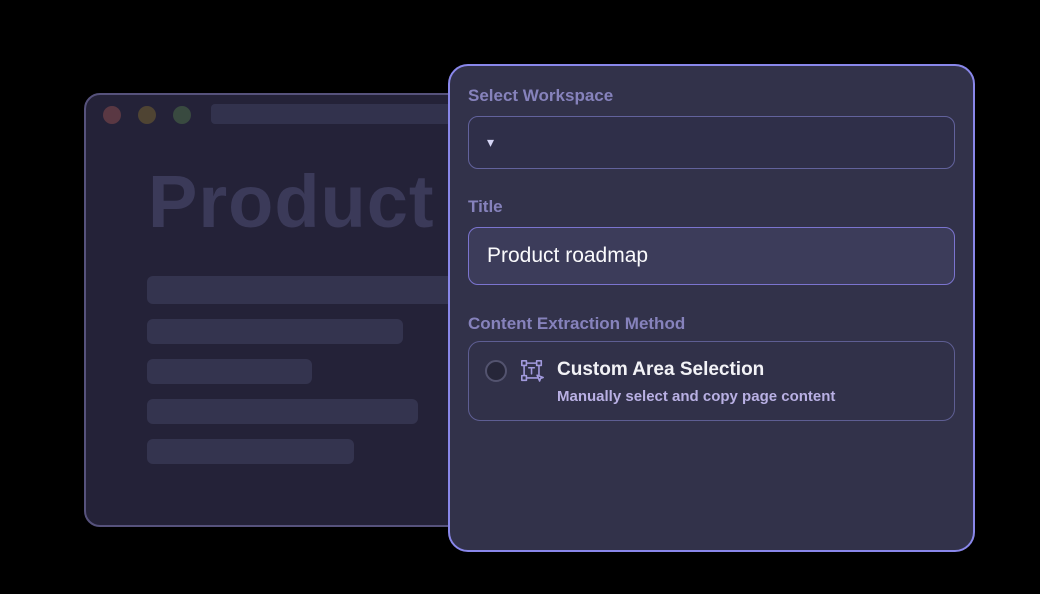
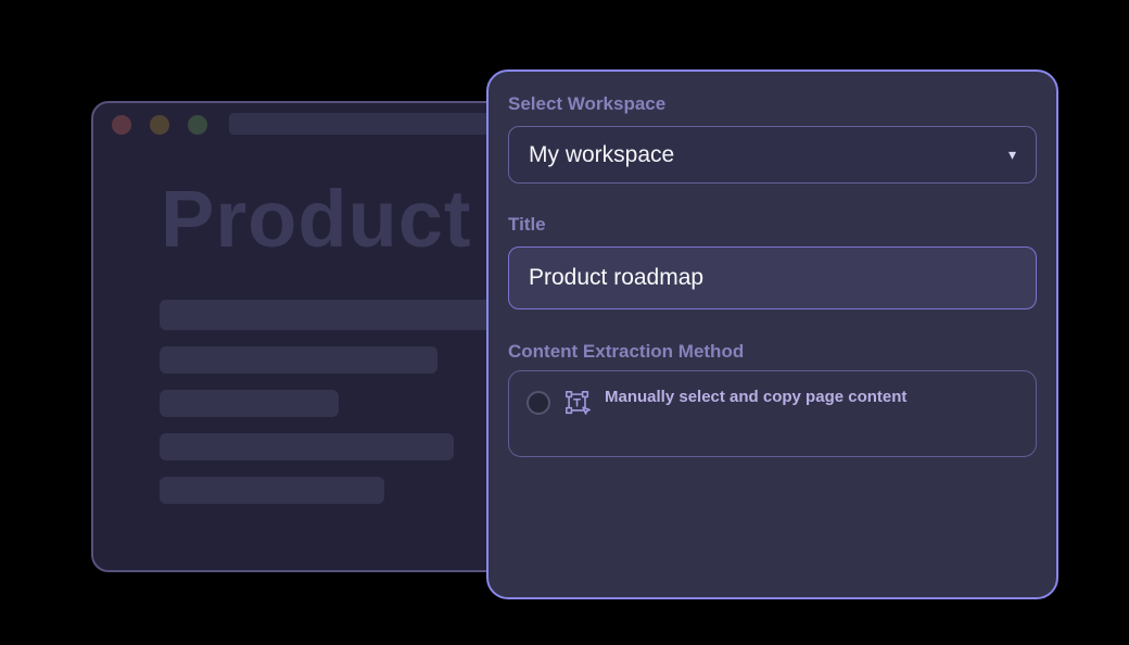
  Product
  Select Workspace
+ My workspace
  ▾
  Title
  Product roadmap
  Content Extraction Method
- Custom Area Selection
  Manually select and copy page content
